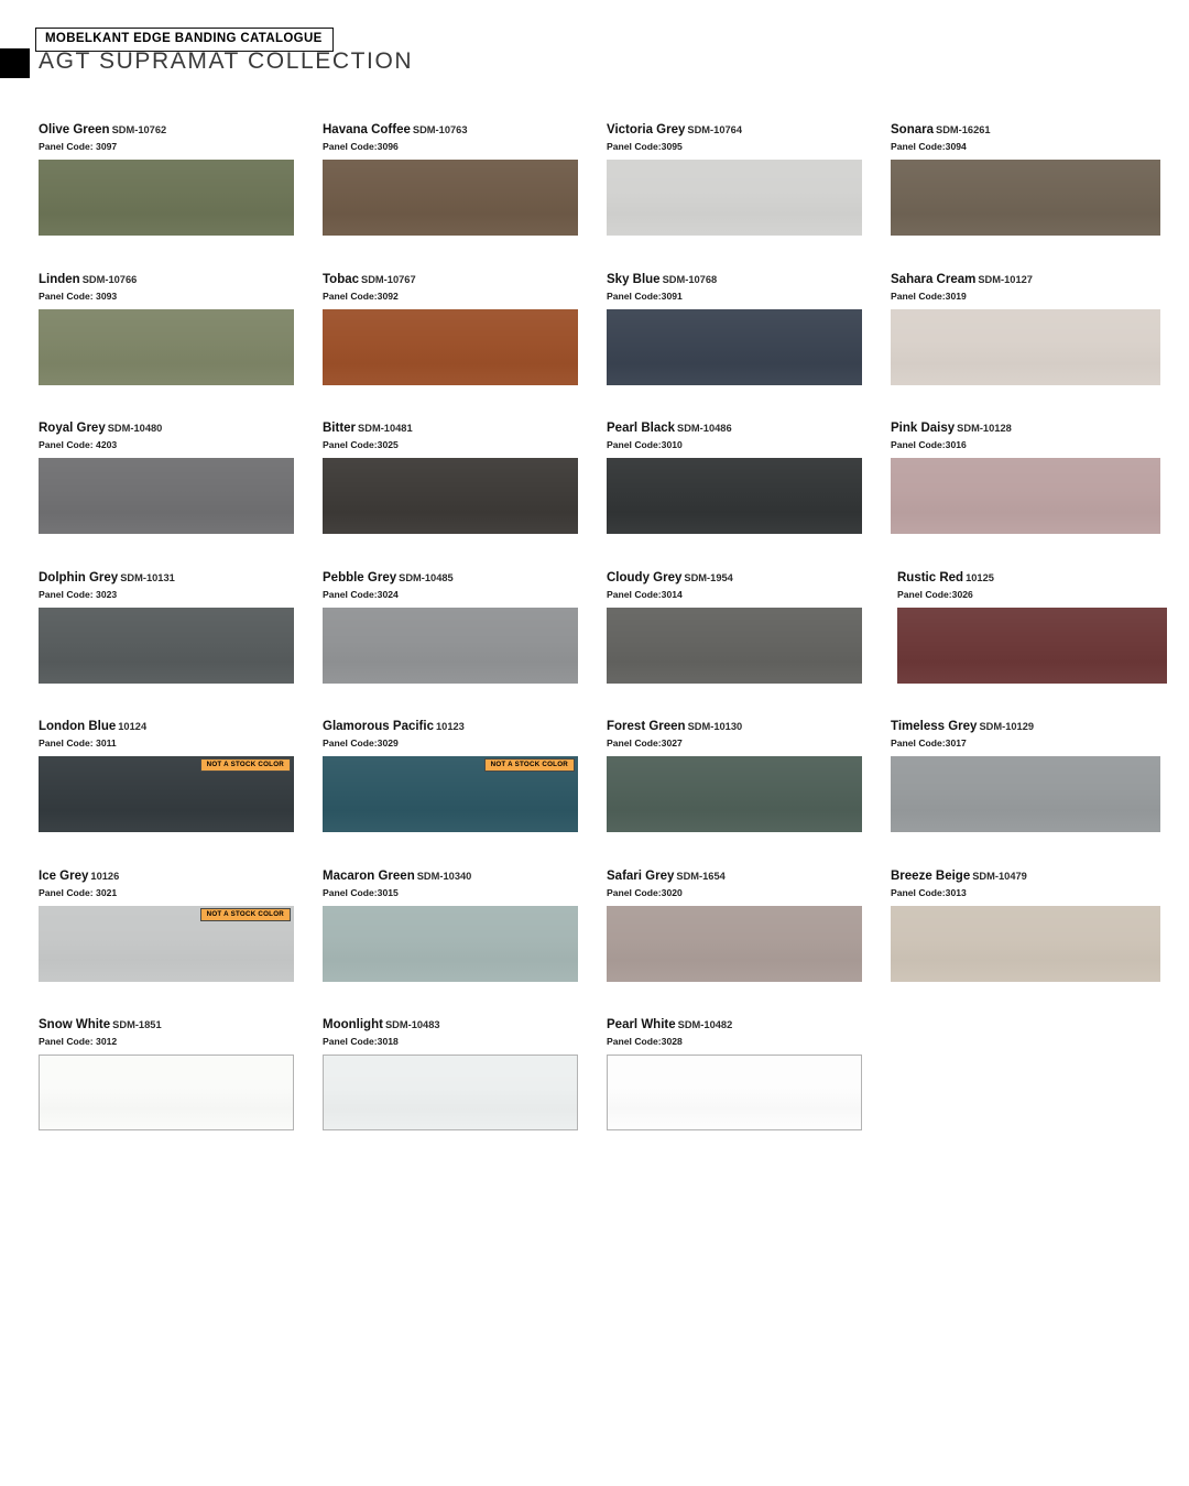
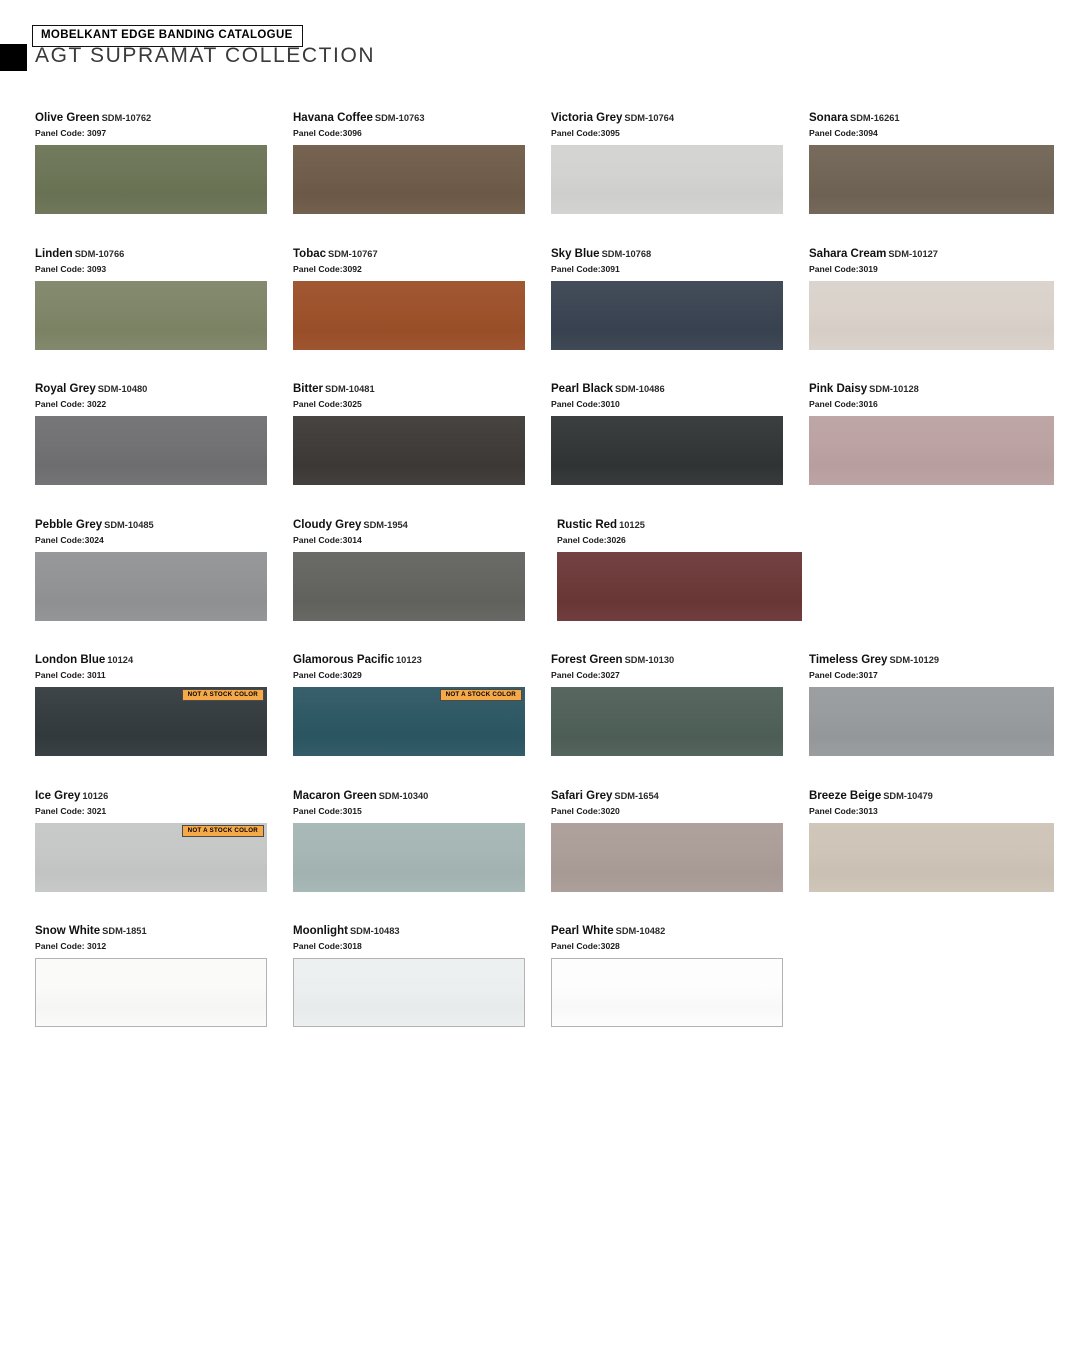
  MOBELKANT EDGE BANDING CATALOGUE
  AGT SUPRAMAT COLLECTION
  Olive Green SDM-10762
  Panel Code: 3097
  Havana Coffee SDM-10763
  Panel Code:3096
  Victoria Grey SDM-10764
  Panel Code:3095
  Sonara SDM-16261
  Panel Code:3094
  Linden SDM-10766
  Panel Code: 3093
  Tobac SDM-10767
  Panel Code:3092
  Sky Blue SDM-10768
  Panel Code:3091
  Sahara Cream SDM-10127
  Panel Code:3019
  Royal Grey SDM-10480
- Panel Code: 4203
+ Panel Code: 3022
  Bitter SDM-10481
  Panel Code:3025
  Pearl Black SDM-10486
  Panel Code:3010
  Pink Daisy SDM-10128
  Panel Code:3016
- Dolphin Grey SDM-10131
- Panel Code: 3023
  Pebble Grey SDM-10485
  Panel Code:3024
  Cloudy Grey SDM-1954
  Panel Code:3014
  Rustic Red 10125
  Panel Code:3026
  London Blue 10124
  Panel Code: 3011
  Glamorous Pacific 10123
  Panel Code:3029
  Forest Green SDM-10130
  Panel Code:3027
  Timeless Grey SDM-10129
  Panel Code:3017
  Ice Grey 10126
  Panel Code: 3021
  Macaron Green SDM-10340
  Panel Code:3015
  Safari Grey SDM-1654
  Panel Code:3020
  Breeze Beige SDM-10479
  Panel Code:3013
  Snow White SDM-1851
  Panel Code: 3012
  Moonlight SDM-10483
  Panel Code:3018
  Pearl White SDM-10482
  Panel Code:3028
